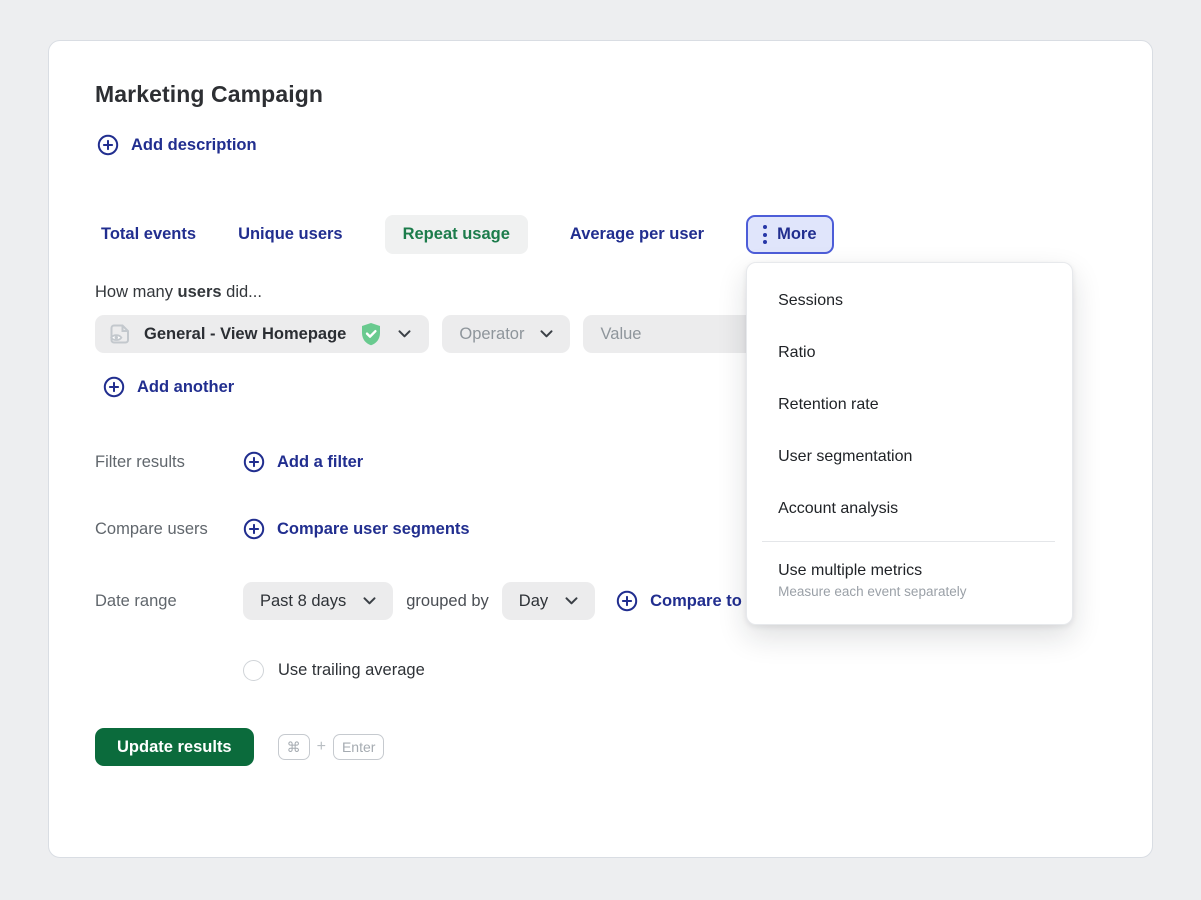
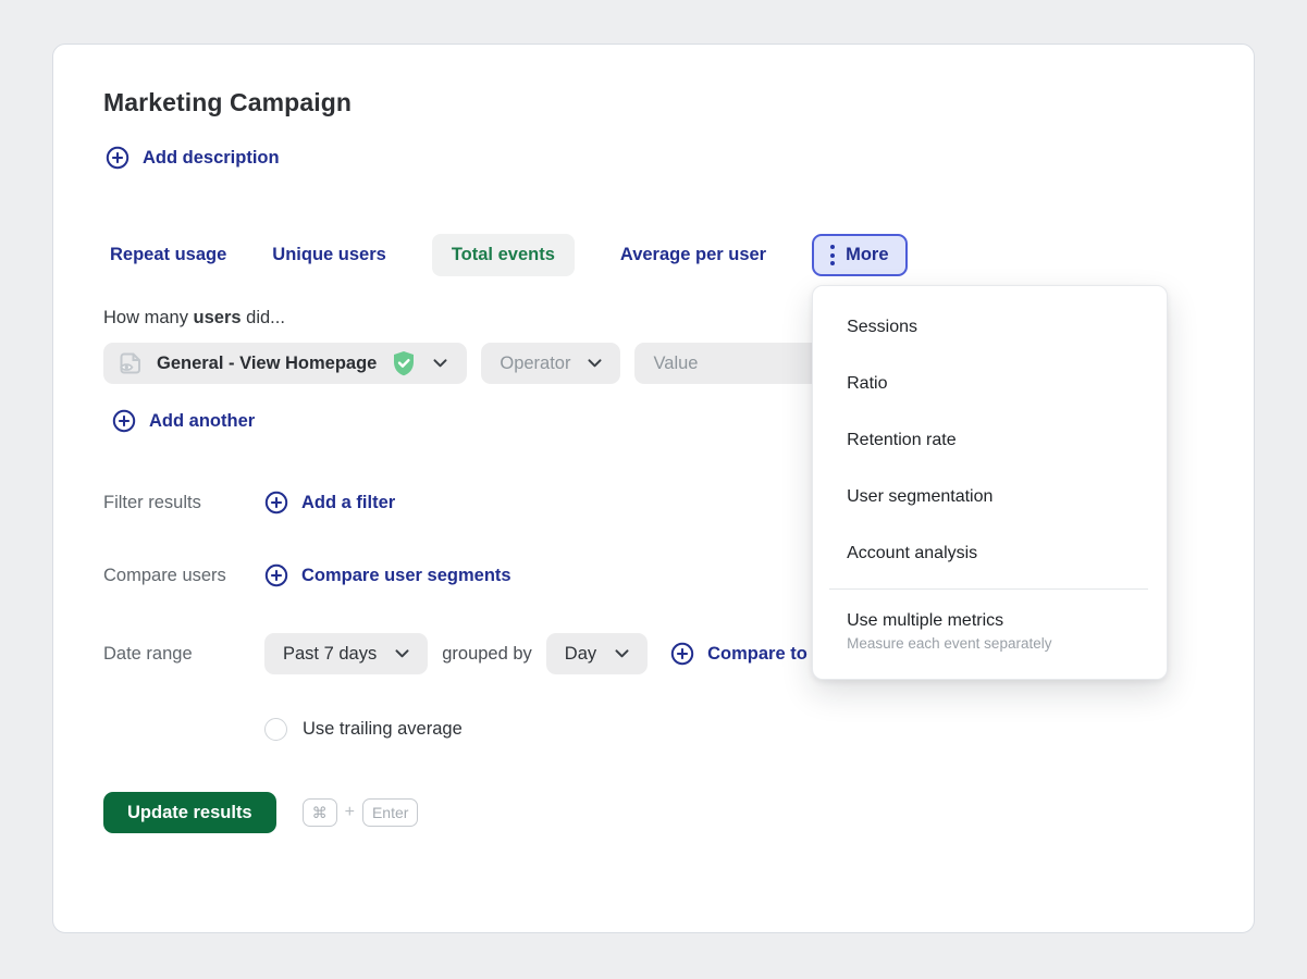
  Marketing Campaign
  Add description
- Total events
+ Repeat usage
  Unique users
- Repeat usage
+ Total events
  Average per user
  More
  Sessions
  Ratio
  Retention rate
  User segmentation
  Account analysis
  Use multiple metrics
  Measure each event separately
  How many users did...
  General - View Homepage
  Operator
  Value
  Add another
  Filter results
  Add a filter
  Compare users
  Compare user segments
  Date range
- Past 8 days
+ Past 7 days
  grouped by
  Day
  Use trailing average
  Update results
  ⌘
  +
  Enter
